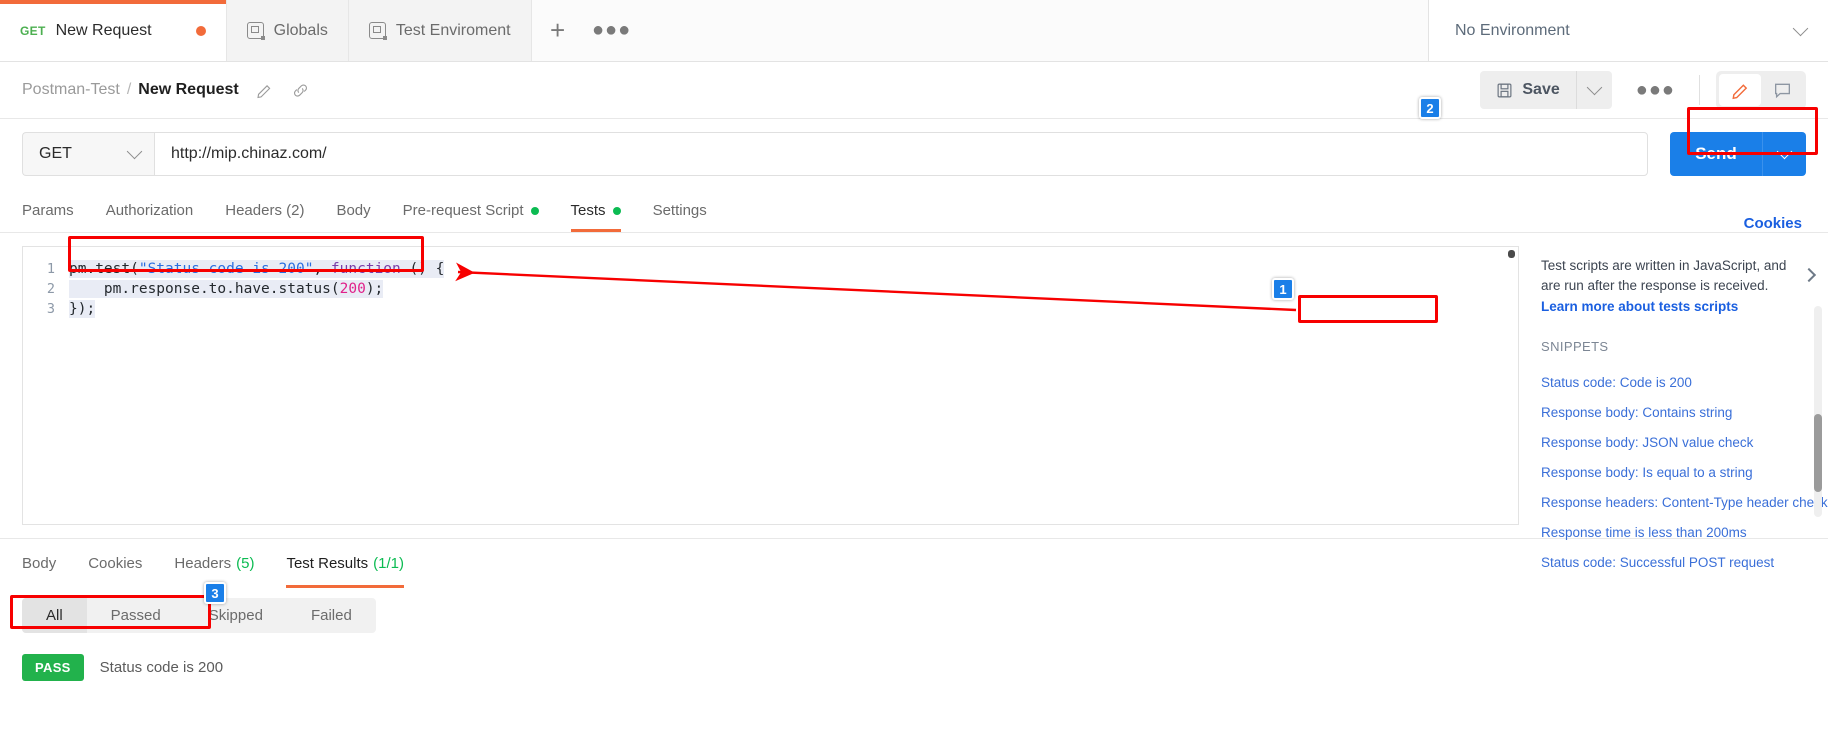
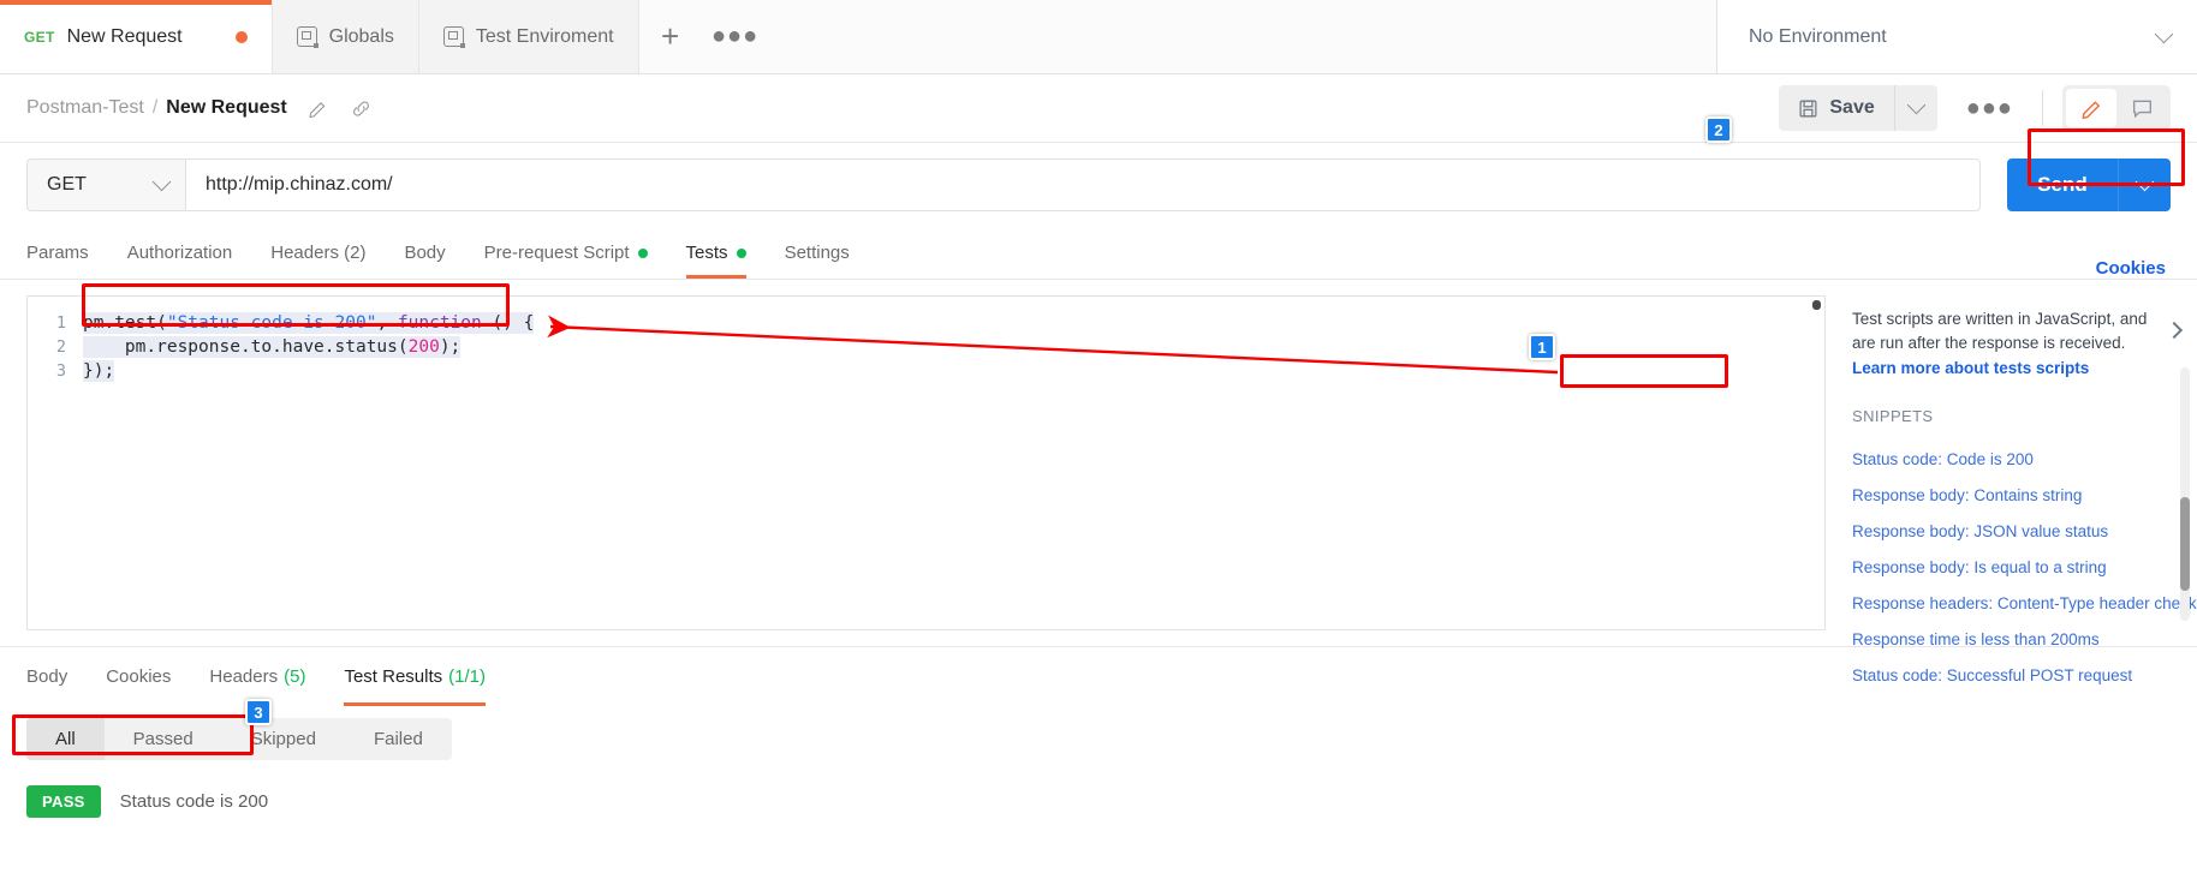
  GET
  New Request
  Globals
  Test Enviroment
  +
  ●●●
  No Environment
  Postman-Test
  /
  New Request
  Save
  ●●●
  GET
  http://mip.chinaz.com/
  Send
  Params
  Authorization
  Headers (2)
  Body
  Pre-request Script
  Tests
  Settings
  Cookies
  1
  pm.test("Status code is 200", function () {
  2
  pm.response.to.have.status(200);
  3
  });
  Test scripts are written in JavaScript, and are run after the response is received.
  Learn more about tests scripts
  SNIPPETS
  Status code: Code is 200
  Response body: Contains string
- Response body: JSON value check
+ Response body: JSON value status
  Response body: Is equal to a string
  Response headers: Content-Type header ch
  Response time is less than 200ms
  Status code: Successful POST request
  Body
  Cookies
  Headers
  (5)
  Test Results
  (1/1)
  All
  Passed
  Skipped
  Failed
  PASS
  Status code is 200
  1
  2
  3
